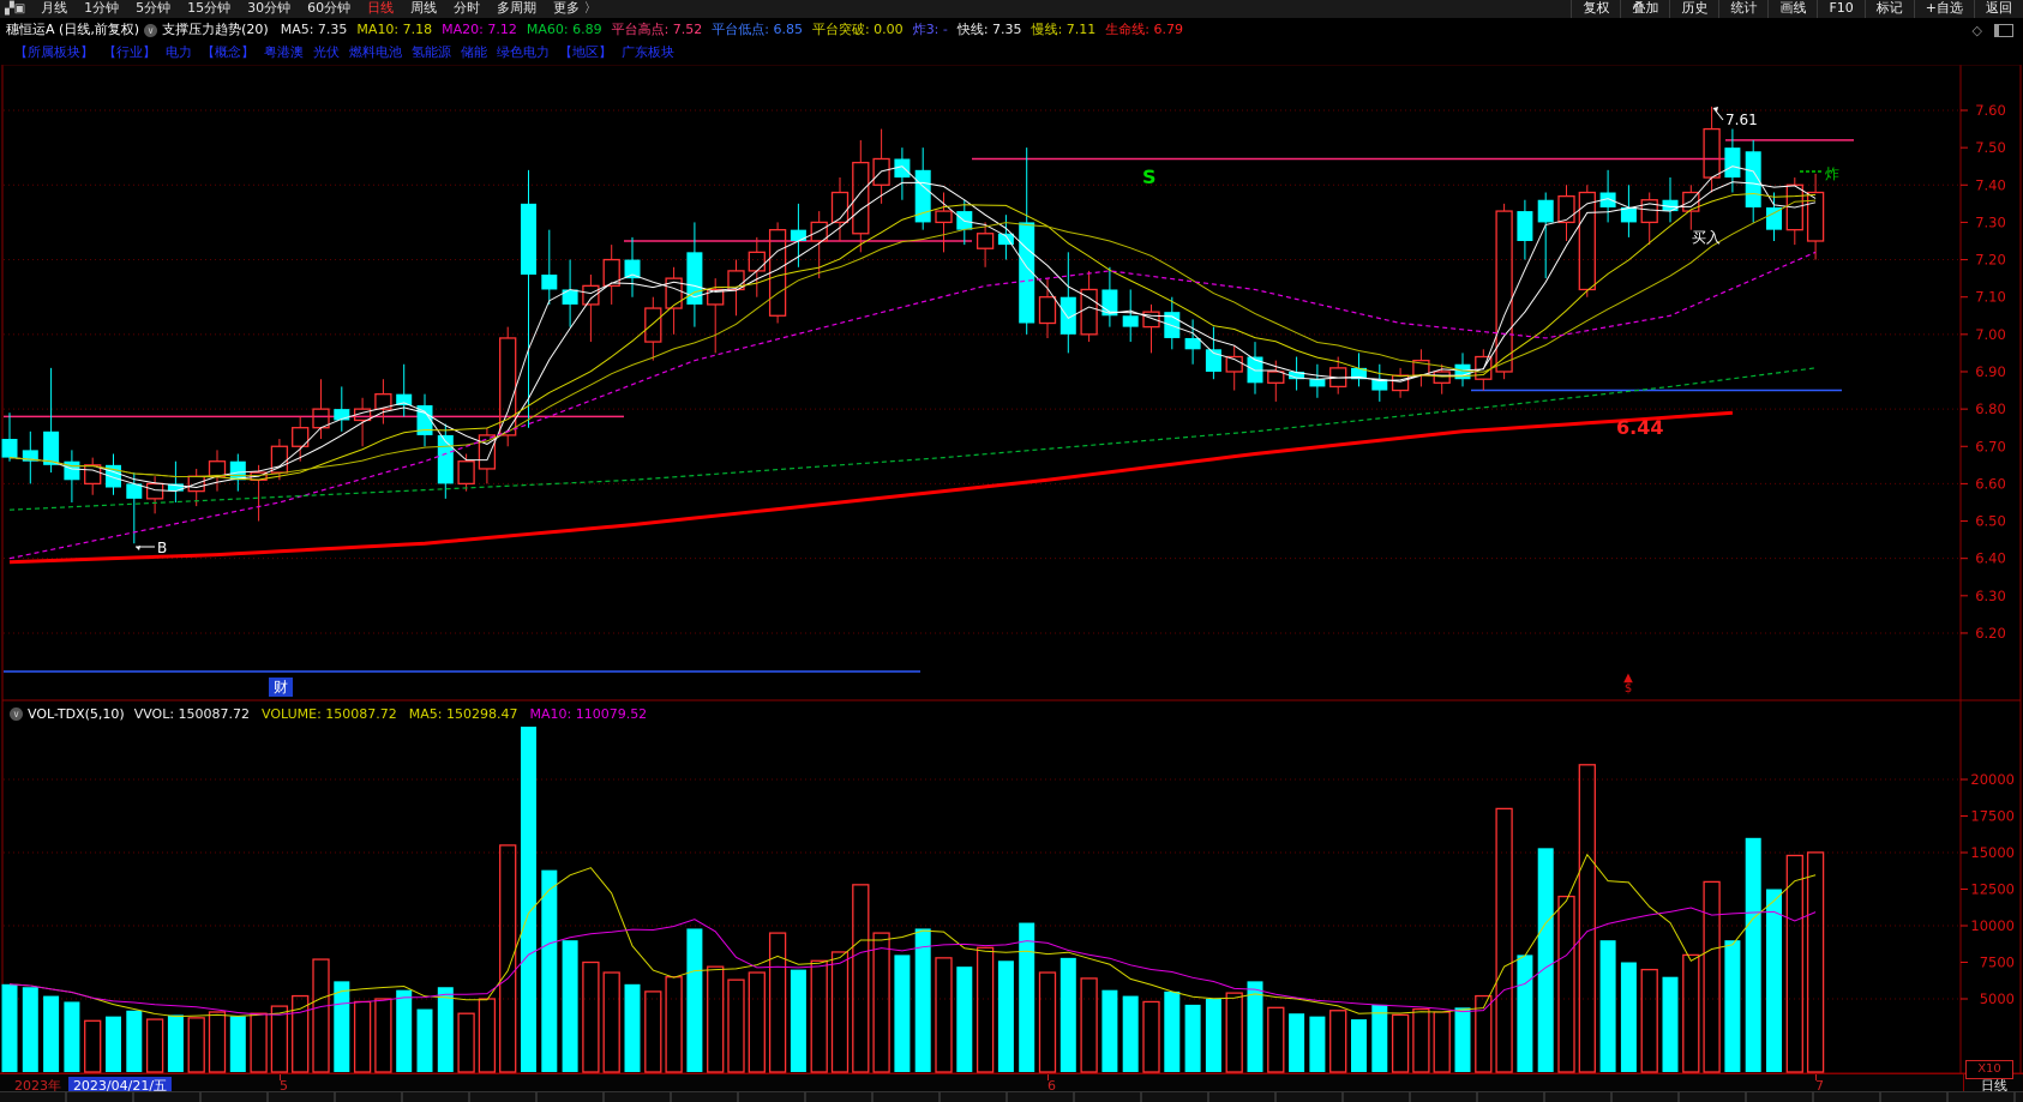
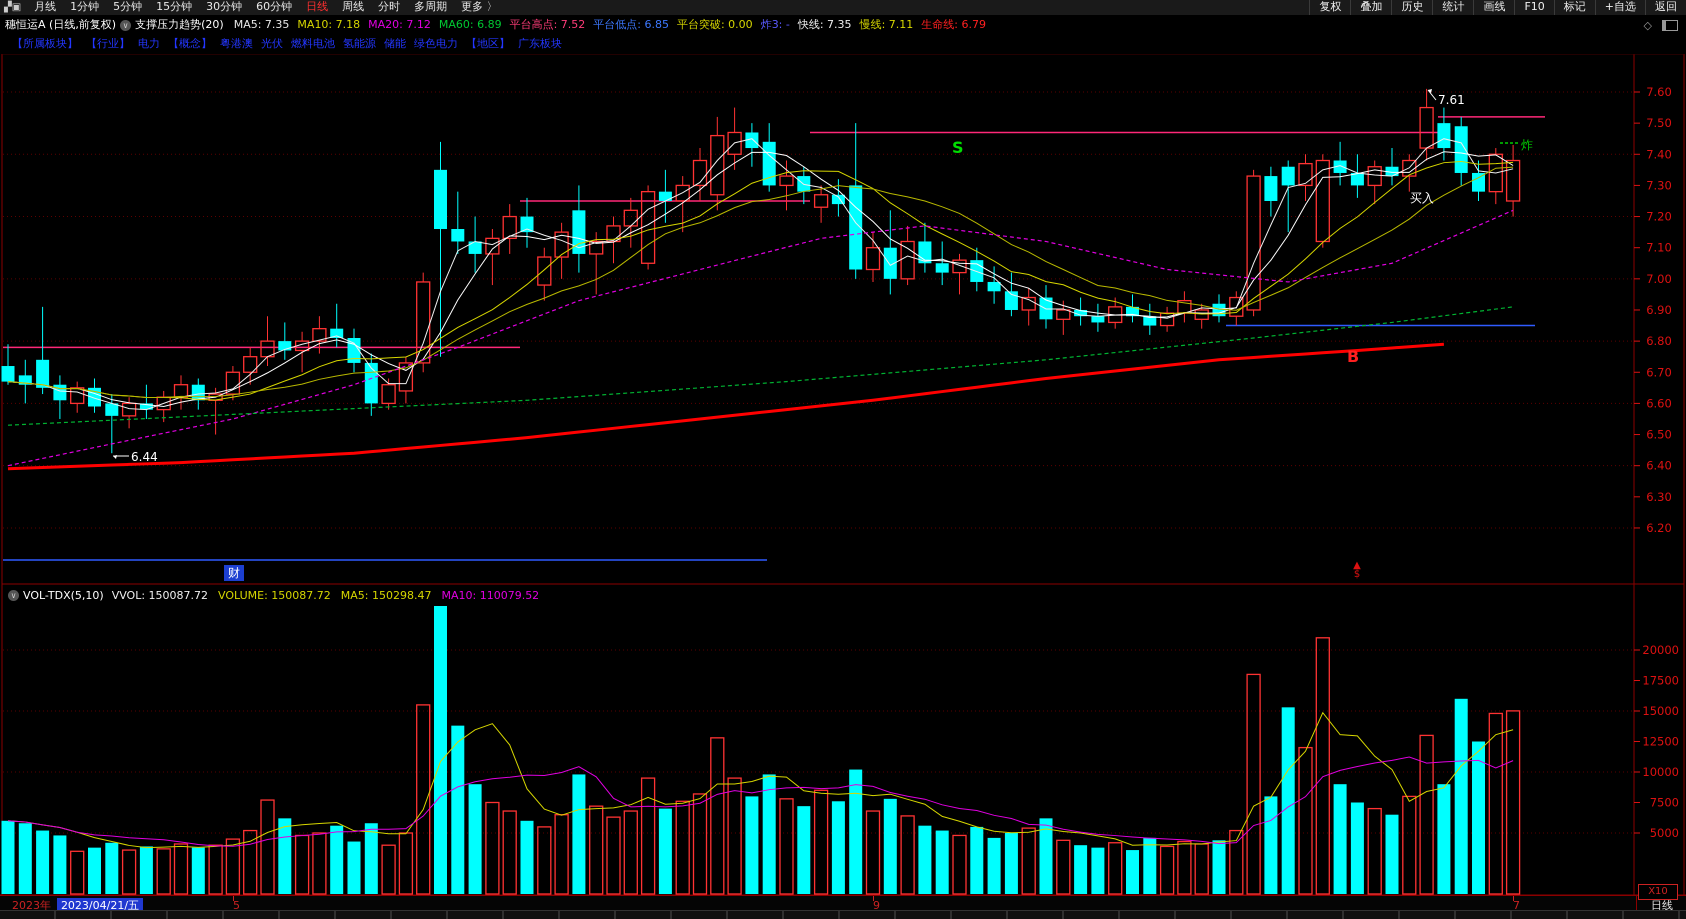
  7.60
  7.50
  7.40
  7.30
  7.20
  7.10
  7.00
  6.90
  6.80
  6.70
  6.60
  6.50
  6.40
  6.30
  6.20
  20000
  17500
  15000
  12500
  10000
  7500
  5000
  7.61
- B
+ 6.44
  S
- 6.44
+ B
  买入
  炸
  ▞▣
  月线
  1分钟
  5分钟
  15分钟
  30分钟
  60分钟
  日线
  周线
  分时
  多周期
  更多 〉
  复权
  叠加
  历史
  统计
  画线
  F10
  标记
  +自选
  返回
  穗恒运A (日线,前复权)
  ∨
  支撑压力趋势(20)
  MA5: 7.35
  MA10: 7.18
  MA20: 7.12
  MA60: 6.89
  平台高点: 7.52
  平台低点: 6.85
  平台突破: 0.00
  炸3: -
  快线: 7.35
  慢线: 7.11
  生命线: 6.79
  ◇
  【所属板块】 【行业】 电力 【概念】 粤港澳 光伏 燃料电池 氢能源 储能 绿色电力 【地区】 广东板块
  ∨
  VOL-TDX(5,10)
  VVOL: 150087.72
  VOLUME: 150087.72
  MA5: 150298.47
  MA10: 110079.52
  财
  ▲
  $
  X10
  2023年
  2023/04/21/五
  5
- 6
+ 9
  7
  日线
